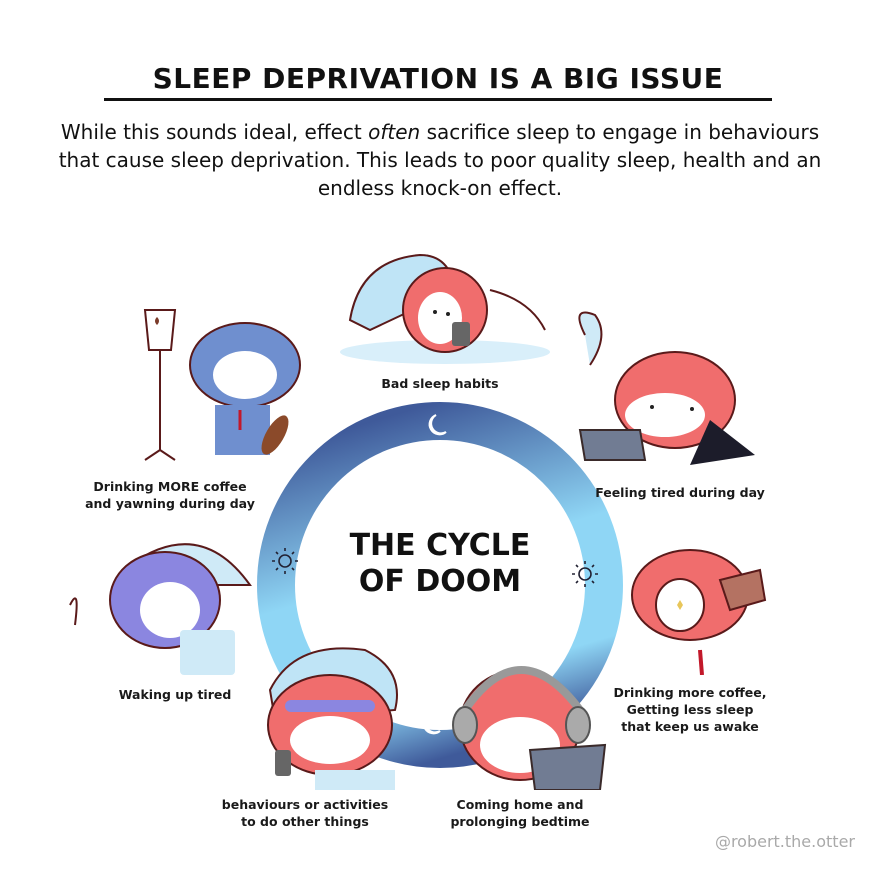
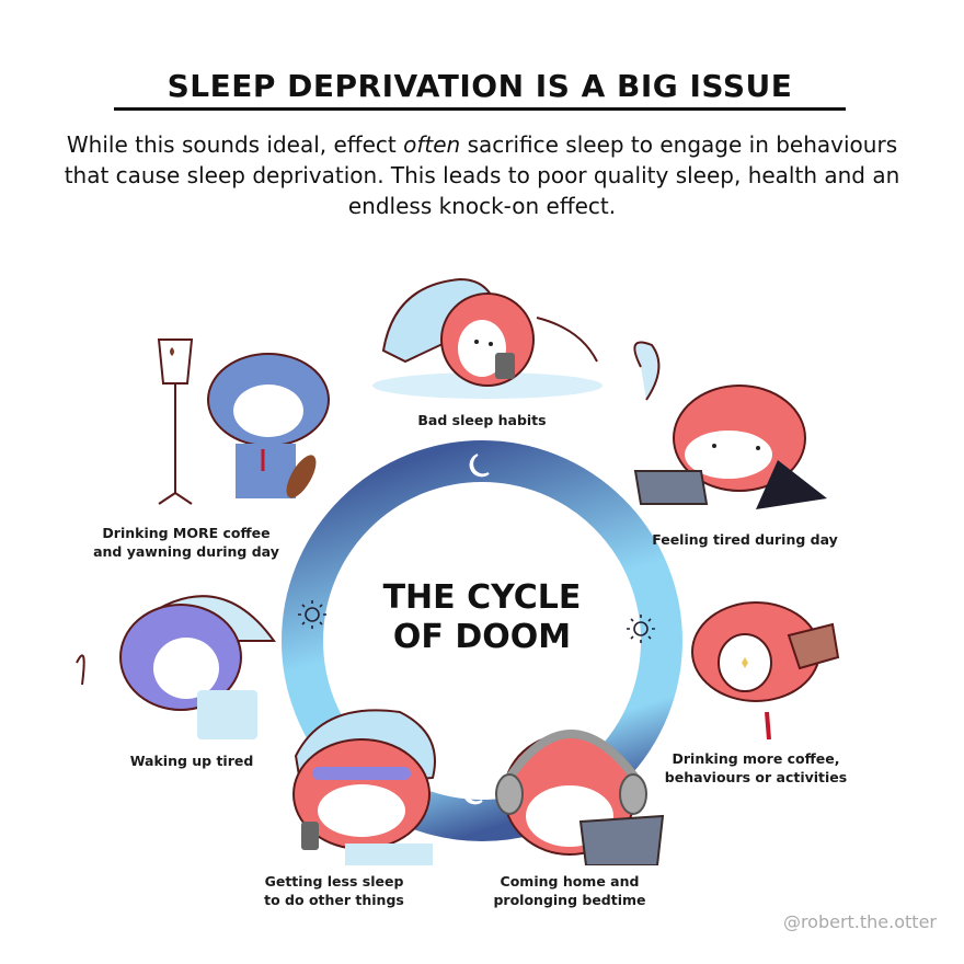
  SLEEP DEPRIVATION IS A BIG ISSUE
  While this sounds ideal, effect often sacrifice sleep to engage in behaviours that cause sleep deprivation. This leads to poor quality sleep, health and an endless knock-on effect.
  THE CYCLE
  OF DOOM
  Bad sleep habits
  Feeling tired during day
  Drinking more coffee,
- Getting less sleep
+ behaviours or activities
- that keep us awake
  Coming home and
  prolonging bedtime
- behaviours or activities
+ Getting less sleep
  to do other things
  Waking up tired
  Drinking MORE coffee
  and yawning during day
  @robert.the.otter
